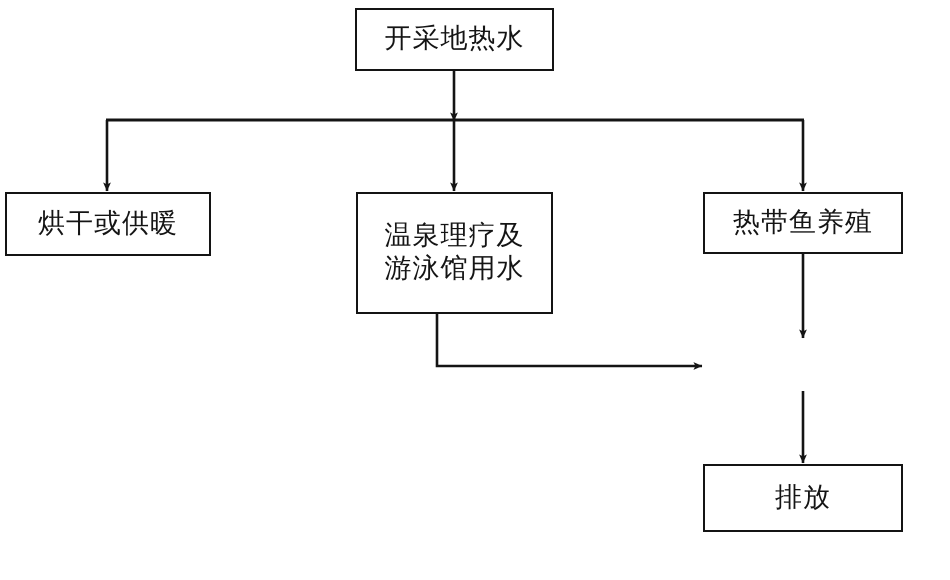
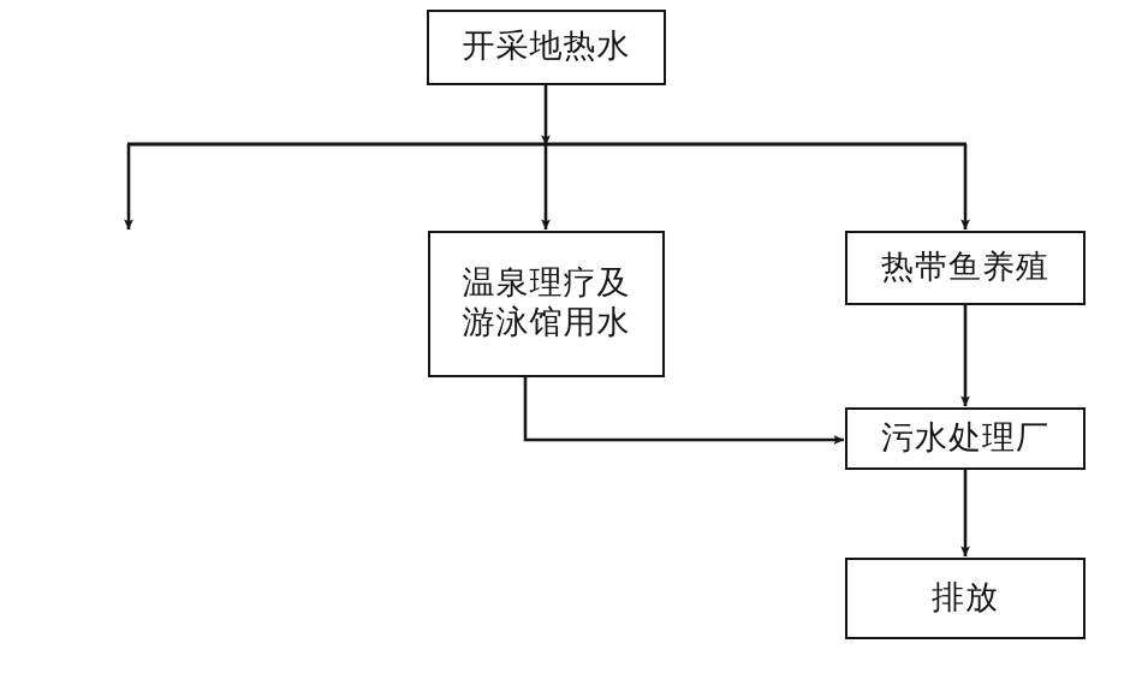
  开采地热水
- 烘干或供暖
  温泉理疗及
  游泳馆用水
  热带鱼养殖
+ 污水处理厂
  排放
